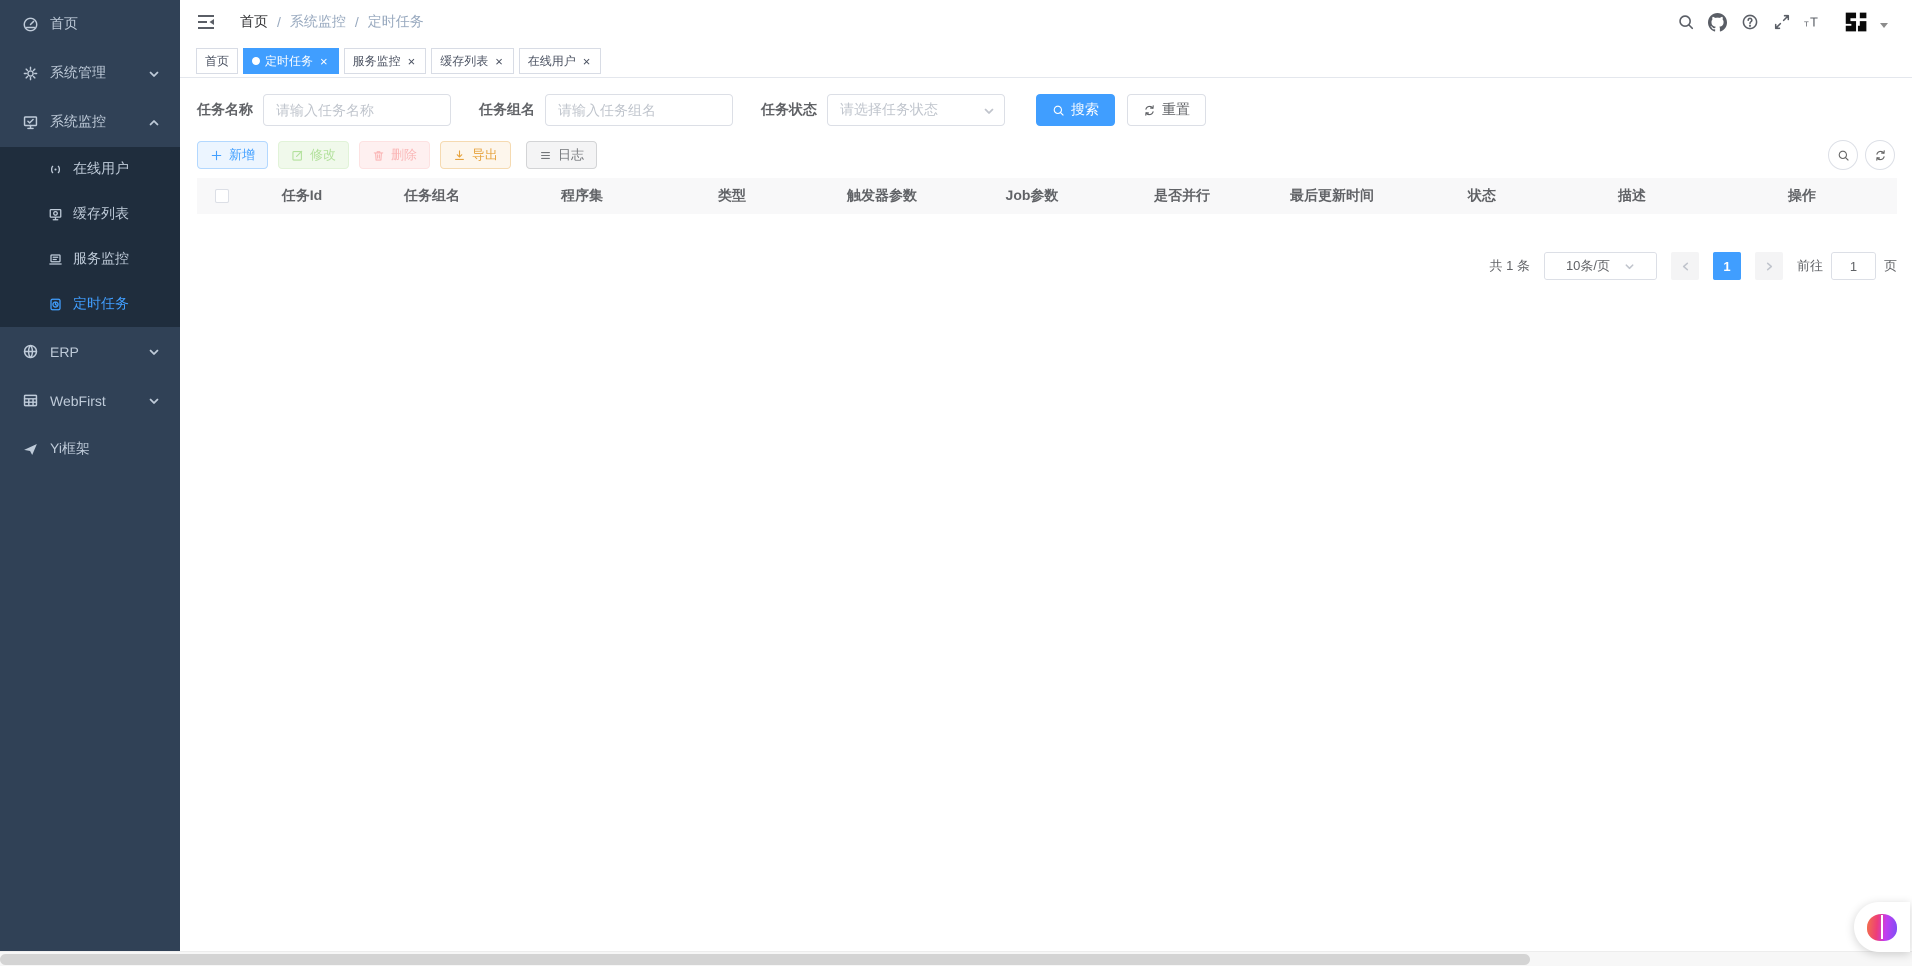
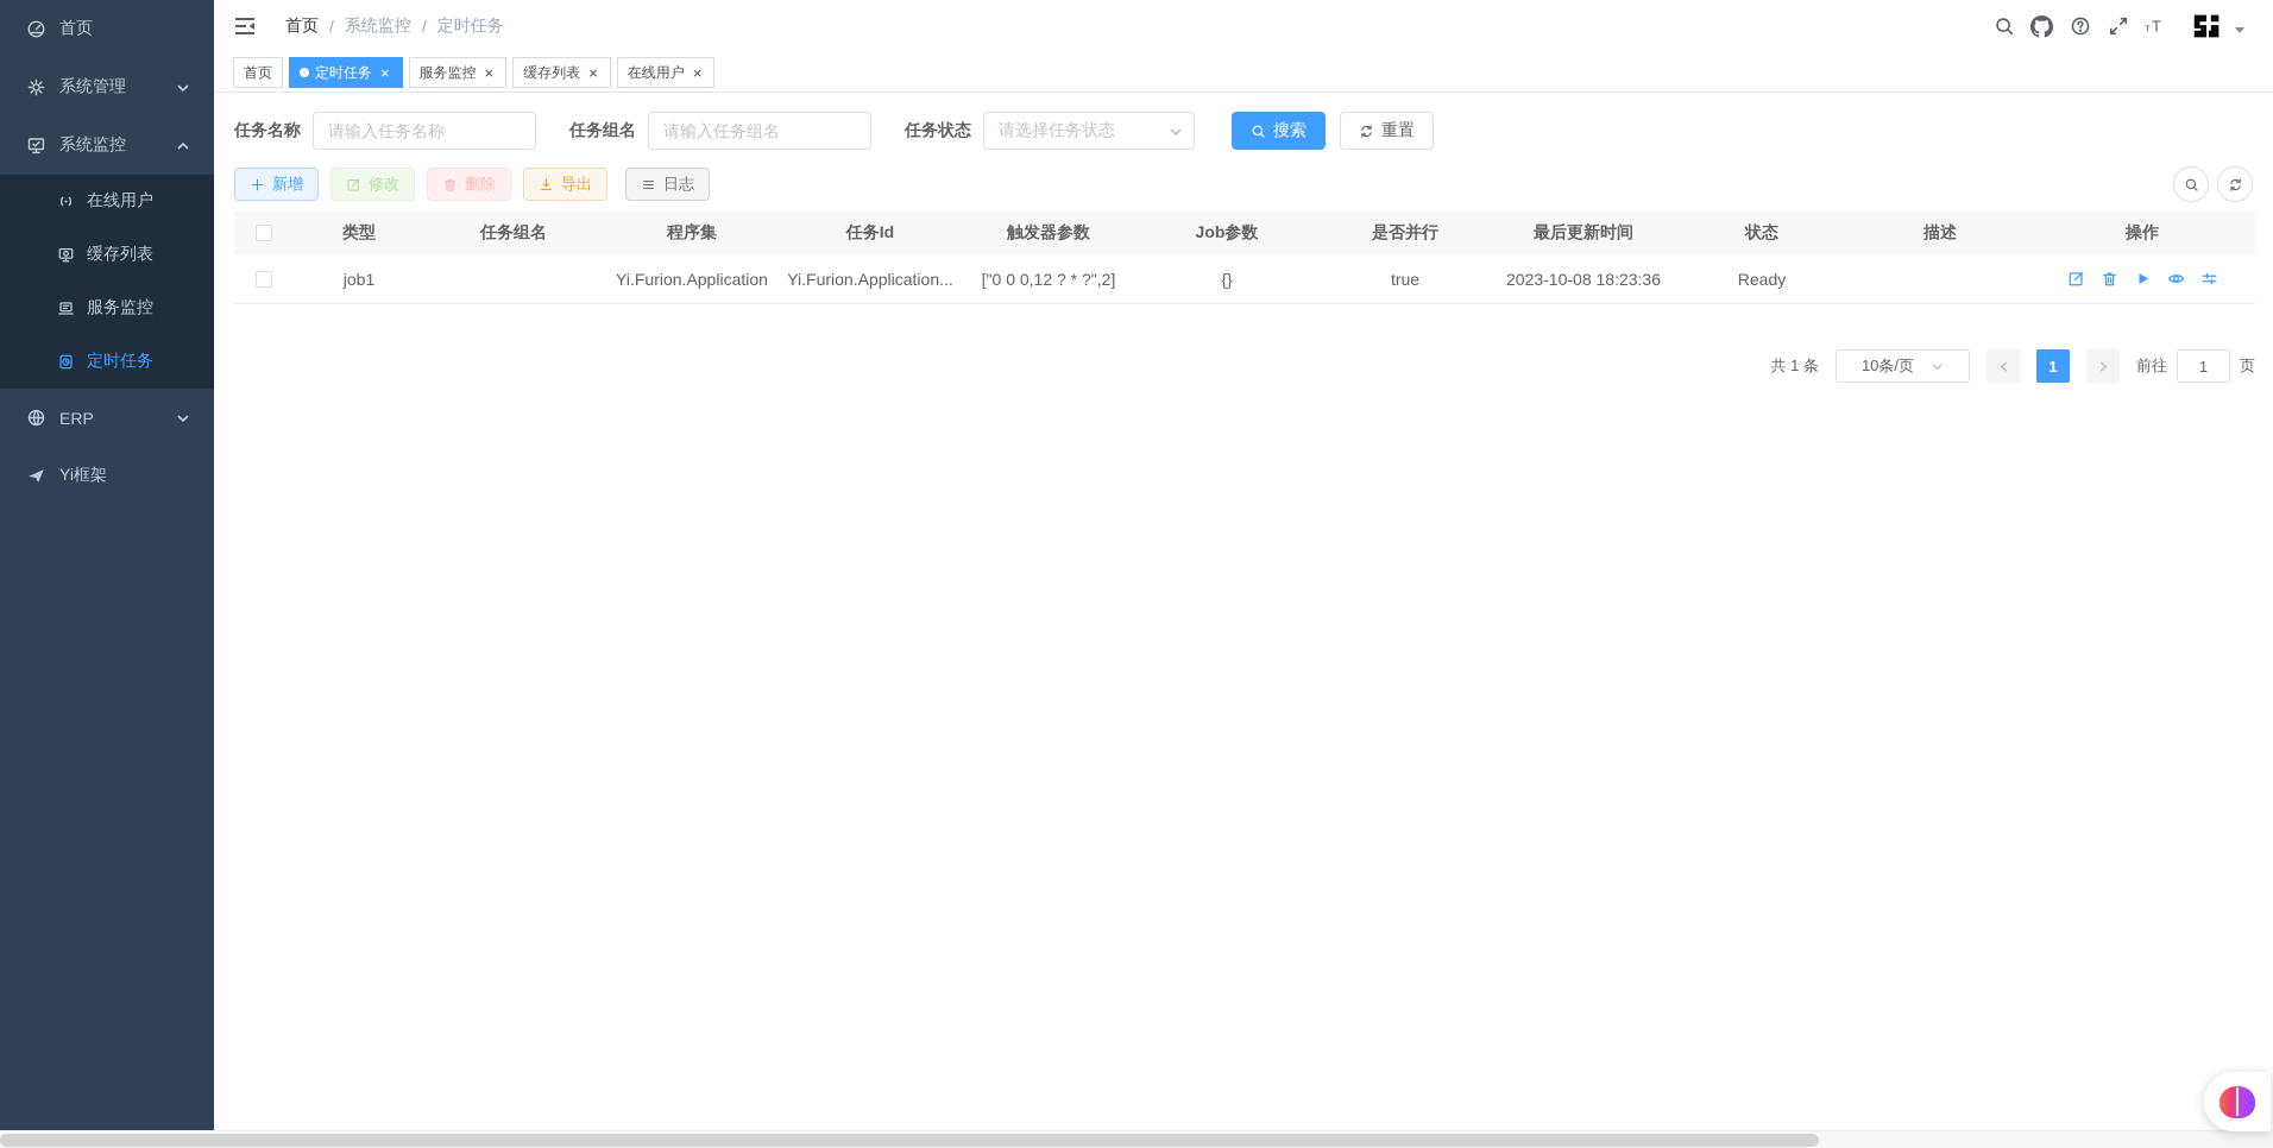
  首页
  系统管理
  系统监控
  在线用户
  缓存列表
  服务监控
  定时任务
  ERP
- WebFirst
  Yi框架
  首页
  /
  系统监控
  /
  定时任务
  T
  T
  首页
  定时任务
  ×
  服务监控
  ×
  缓存列表
  ×
  在线用户
  ×
  任务名称
  请输入任务名称
  任务组名
  请输入任务组名
  任务状态
  请选择任务状态
  搜索
  重置
  新增
  修改
  删除
  导出
  日志
- 任务Id
+ 类型
  任务组名
  程序集
- 类型
+ 任务Id
  触发器参数
  Job参数
  是否并行
  最后更新时间
  状态
  描述
  操作
+ job1
+ Yi.Furion.Application
+ Yi.Furion.Application...
+ ["0 0 0,12 ? * ?",2]
+ {}
+ true
+ 2023-10-08 18:23:36
+ Ready
  共 1 条
  10条/页
  1
  前往
  1
  页
